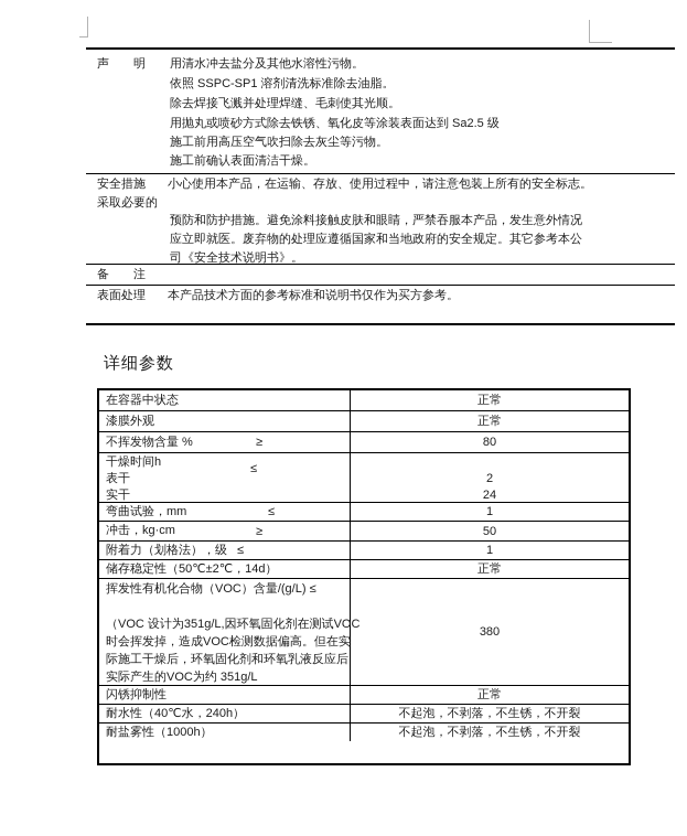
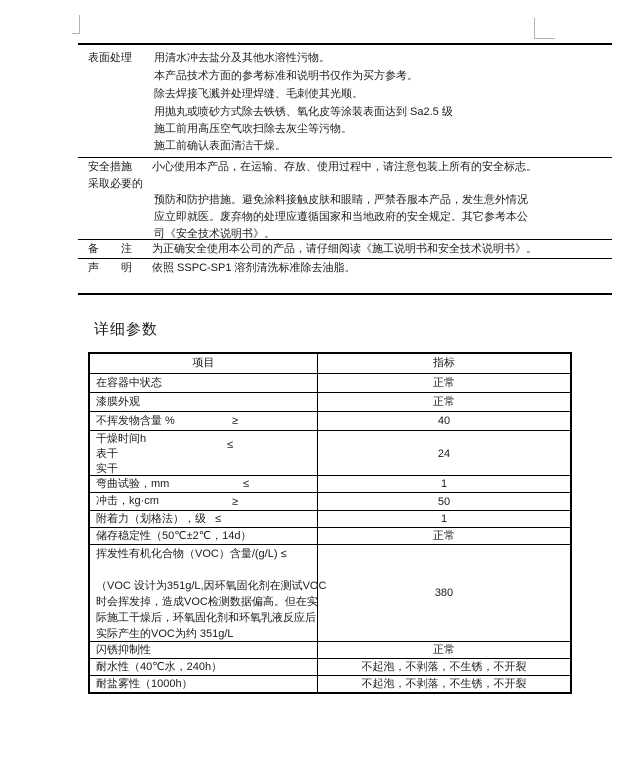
- 声 明
+ 表面处理
  用清水冲去盐分及其他水溶性污物。
- 依照 SSPC-SP1 溶剂清洗标准除去油脂。
+ 本产品技术方面的参考标准和说明书仅作为买方参考。
  除去焊接飞溅并处理焊缝、毛刺使其光顺。
  用抛丸或喷砂方式除去铁锈、氧化皮等涂装表面达到 Sa2.5 级
  施工前用高压空气吹扫除去灰尘等污物。
  施工前确认表面清洁干燥。
  安全措施
  小心使用本产品，在运输、存放、使用过程中，请注意包装上所有的安全标志。
  采取必要的
  预防和防护措施。避免涂料接触皮肤和眼睛，严禁吞服本产品，发生意外情况
  应立即就医。废弃物的处理应遵循国家和当地政府的安全规定。其它参考本公
  司《安全技术说明书》。
  备 注
+ 为正确安全使用本公司的产品，请仔细阅读《施工说明书和安全技术说明书》。
- 表面处理
+ 声 明
- 本产品技术方面的参考标准和说明书仅作为买方参考。
+ 依照 SSPC-SP1 溶剂清洗标准除去油脂。
  详细参数
+ 项目
+ 指标
  在容器中状态
  正常
  漆膜外观
  正常
  不挥发物含量 %
  ≥
- 80
+ 40
  干燥时间h
  表干
  实干
  ≤
- 2
  24
  弯曲试验，mm
  ≤
  1
  冲击，kg·cm
  ≥
  50
  附着力（划格法），级
  ≤
  1
  储存稳定性（50℃±2℃，14d）
  正常
  挥发性有机化合物（VOC）含量/(g/L) ≤
  （VOC 设计为351g/L,因环氧固化剂在测试VOC
  时会挥发掉，造成VOC检测数据偏高。但在实
  际施工干燥后，环氧固化剂和环氧乳液反应后
  实际产生的VOC为约 351g/L
  380
  闪锈抑制性
  正常
  耐水性（40℃水，240h）
  不起泡，不剥落，不生锈，不开裂
  耐盐雾性（1000h）
  不起泡，不剥落，不生锈，不开裂
